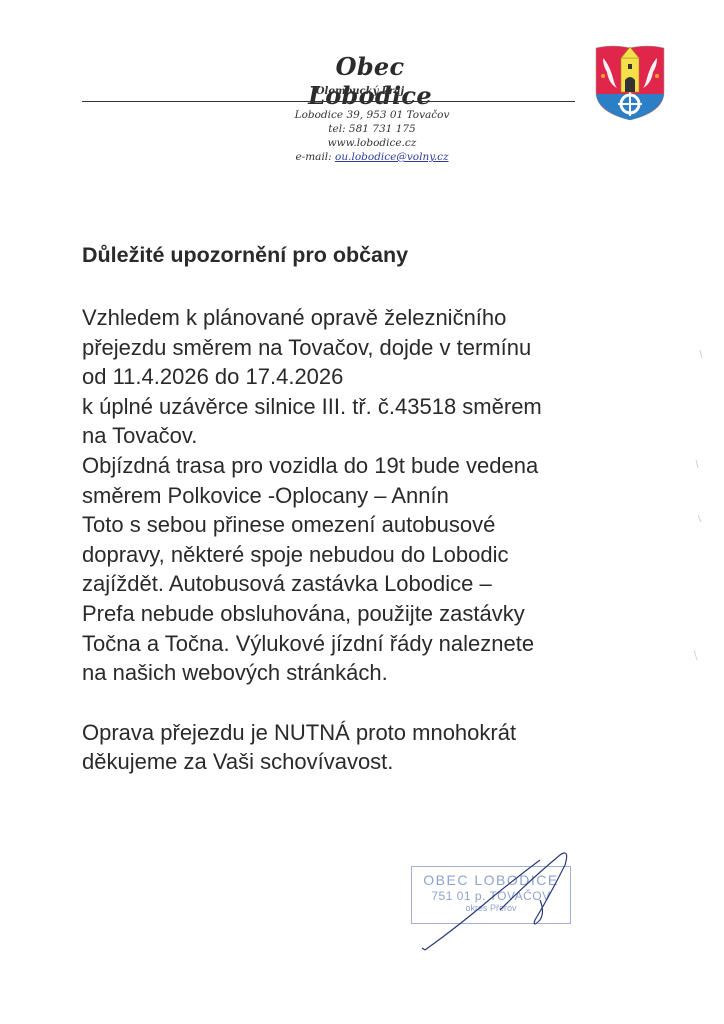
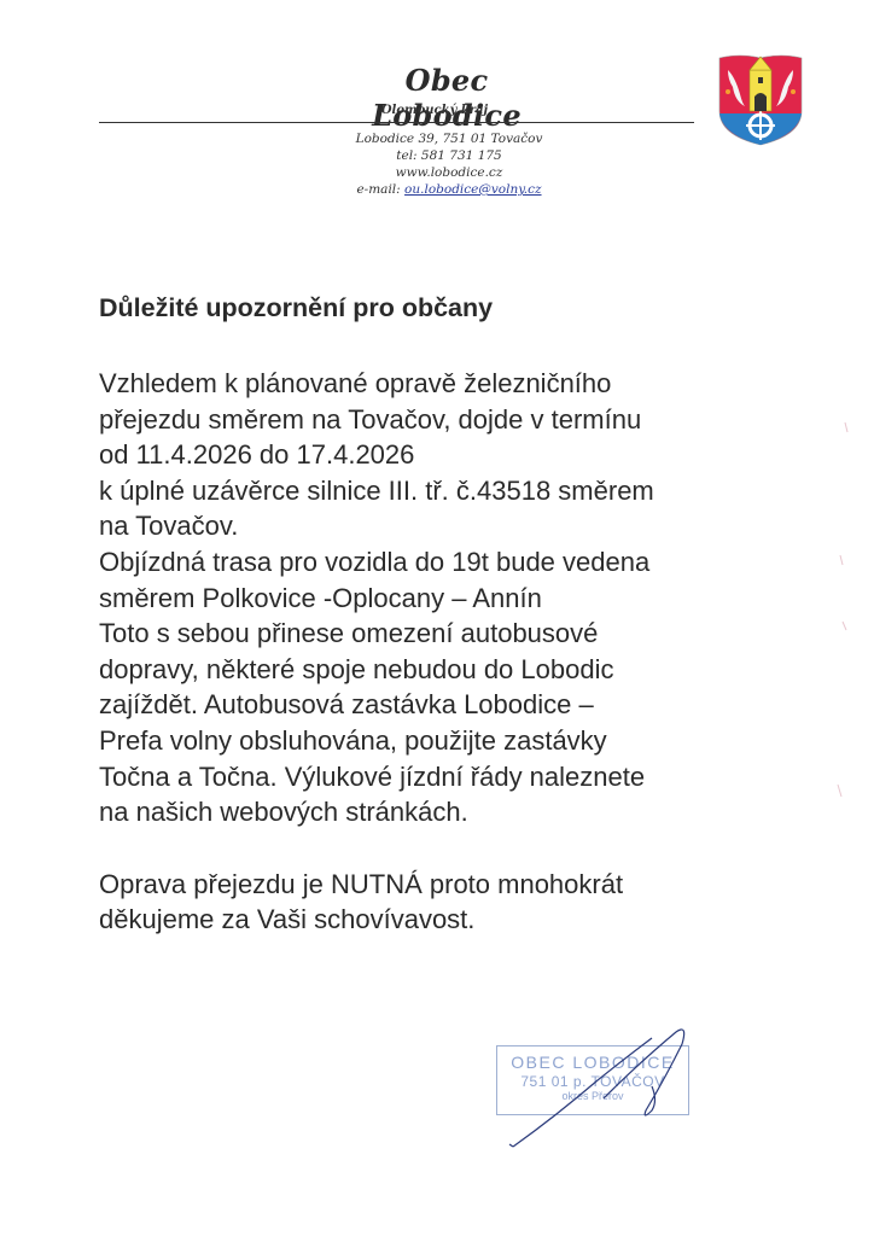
  Obec Lobodice
  Olomoucký kraj
- Lobodice 39, 953 01 Tovačov
+ Lobodice 39, 751 01 Tovačov
  tel: 581 731 175
  www.lobodice.cz
  e-mail: ou.lobodice@volny.cz
  Důležité upozornění pro občany
  Vzhledem k plánované opravě železničního
  přejezdu směrem na Tovačov, dojde v termínu
  od 11.4.2026 do 17.4.2026
  k úplné uzávěrce silnice III. tř. č.43518 směrem
  na Tovačov.
  Objízdná trasa pro vozidla do 19t bude vedena
  směrem Polkovice -Oplocany – Annín
  Toto s sebou přinese omezení autobusové
  dopravy, některé spoje nebudou do Lobodic
  zajíždět. Autobusová zastávka Lobodice –
- Prefa nebude obsluhována, použijte zastávky
+ Prefa volny obsluhována, použijte zastávky
  Točna a Točna. Výlukové jízdní řády naleznete
  na našich webových stránkách.
  Oprava přejezdu je NUTNÁ proto mnohokrát
  děkujeme za Vaši schovívavost.
  OBEC LOBDICE
  751 01 p.OVAČOV
  okres Přrov
